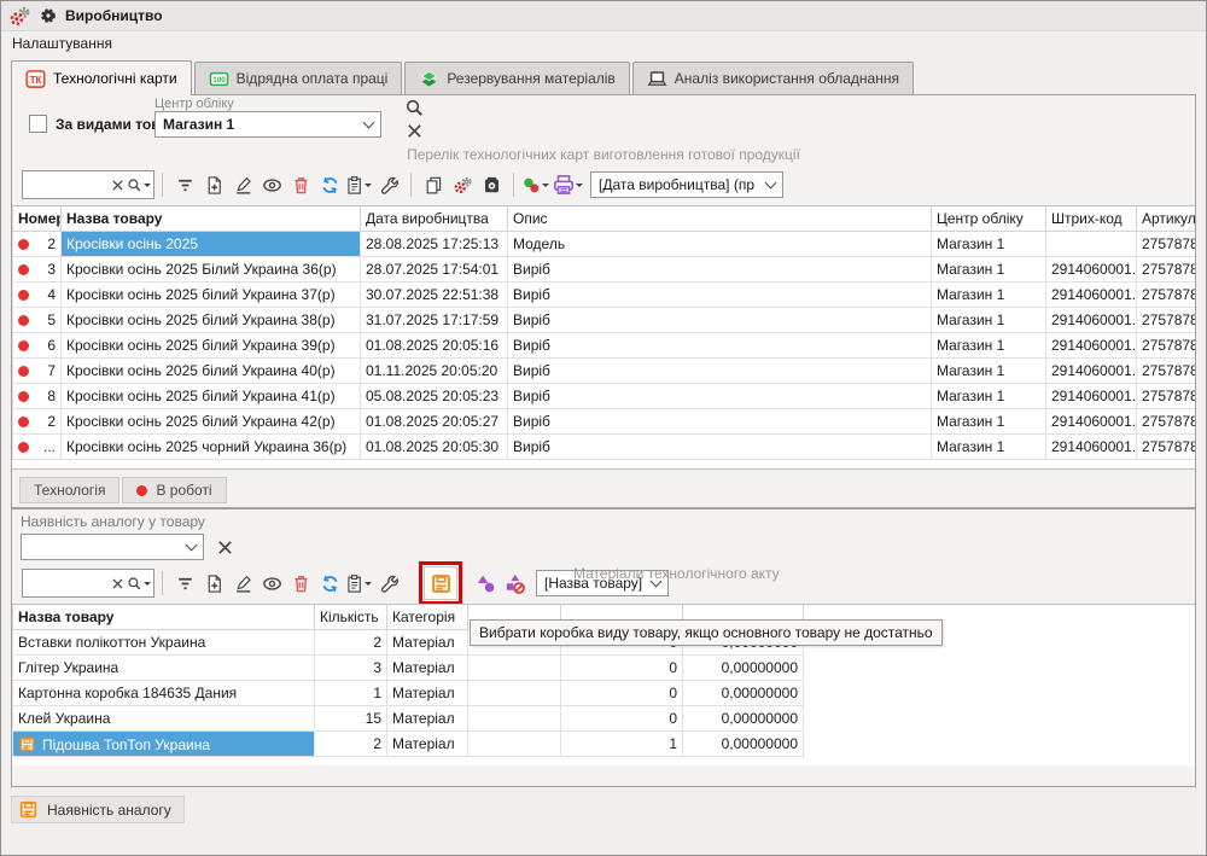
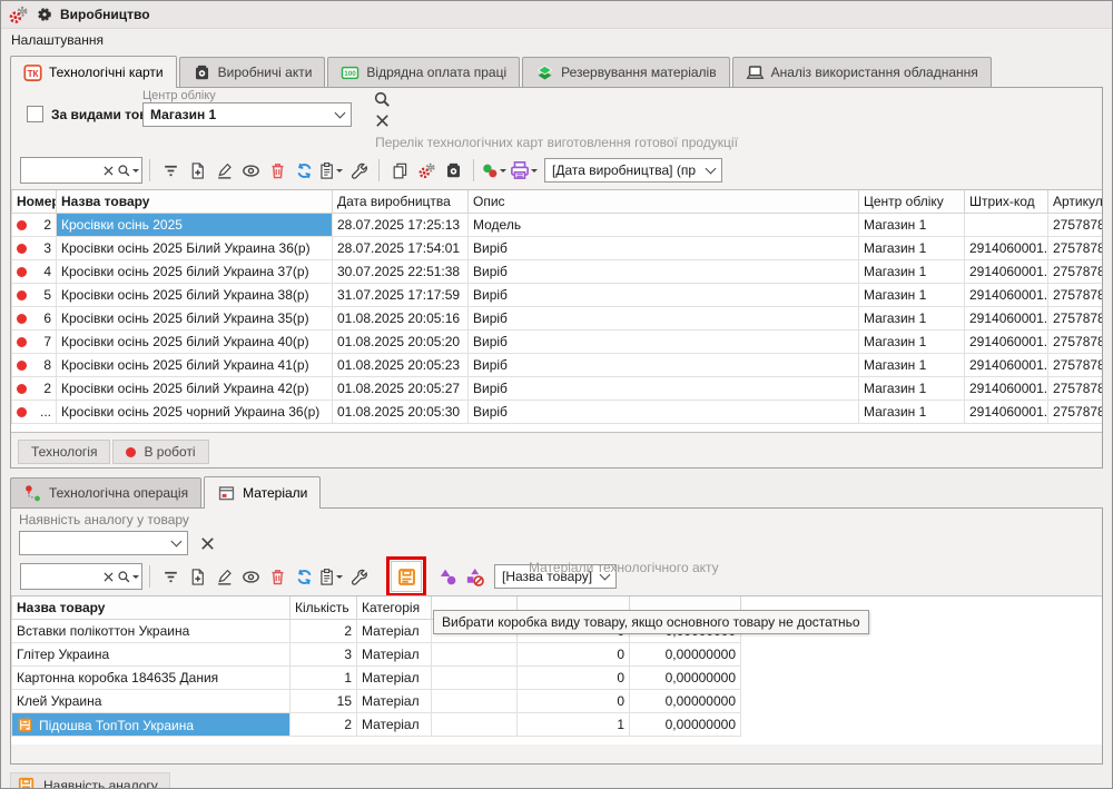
  Виробництво
  Налаштування
  Технологічні карти
+ Виробничі акти
  Відрядна оплата праці
  Резервування матеріалів
  Аналіз використання обладнання
  За видами то
  Центр обліку
  Магазин 1
  Перелік технологічних карт виготовлення готової продукції
  [Дата виробництва] (пр
  Номе	Назва товару	Дата виробництва	Опис	Центр обліку	Штрих-код	Артикул
- 2	Кросівки осінь 2025	28.08.2025 17:25:13	Модель	Магазин 1		2757878
+ 2	Кросівки осінь 2025	28.07.2025 17:25:13	Модель	Магазин 1		2757878
  3	Кросівки осінь 2025 Білий Украина 36(р)	28.07.2025 17:54:01	Виріб	Магазин 1	2914060001.	2757878
  4	Кросівки осінь 2025 білий Украина 37(р)	30.07.2025 22:51:38	Виріб	Магазин 1	2914060001.	2757878
  5	Кросівки осінь 2025 білий Украина 38(р)	31.07.2025 17:17:59	Виріб	Магазин 1	2914060001.	2757878
- 6	Кросівки осінь 2025 білий Украина 39(р)	01.08.2025 20:05:16	Виріб	Магазин 1	2914060001.	2757878
+ 6	Кросівки осінь 2025 білий Украина 35(р)	01.08.2025 20:05:16	Виріб	Магазин 1	2914060001.	2757878
- 7	Кросівки осінь 2025 білий Украина 40(р)	01.11.2025 20:05:20	Виріб	Магазин 1	2914060001.	2757878
+ 7	Кросівки осінь 2025 білий Украина 40(р)	01.08.2025 20:05:20	Виріб	Магазин 1	2914060001.	2757878
- 8	Кросівки осінь 2025 білий Украина 41(р)	05.08.2025 20:05:23	Виріб	Магазин 1	2914060001.	2757878
+ 8	Кросівки осінь 2025 білий Украина 41(р)	01.08.2025 20:05:23	Виріб	Магазин 1	2914060001.	2757878
  2	Кросівки осінь 2025 білий Украина 42(р)	01.08.2025 20:05:27	Виріб	Магазин 1	2914060001.	2757878
  ...	Кросівки осінь 2025 чорний Украина 36(р)	01.08.2025 20:05:30	Виріб	Магазин 1	2914060001.	2757878
  Технологія
  В роботі
+ Технологічна операція
+ Матеріали
  Наявність аналогу у товару
  Матеріали технологічного акту
  [Назва товару]
  Назва товару	Кількість	Категорія
  Вставки полікоттон Украина	2	Матеріал
  Глітер Украина	3	Матеріал		0	0,00000000
  Картонна коробка 184635 Дания	1	Матеріал		0	0,00000000
  Клей Украина	15	Матеріал		0	0,00000000
  Підошва ТопТоп Украина	2	Матеріал		1	0,00000000
  Вибрати коробка виду товару, якщо основного товару не достатньо
  Наявність аналогу
